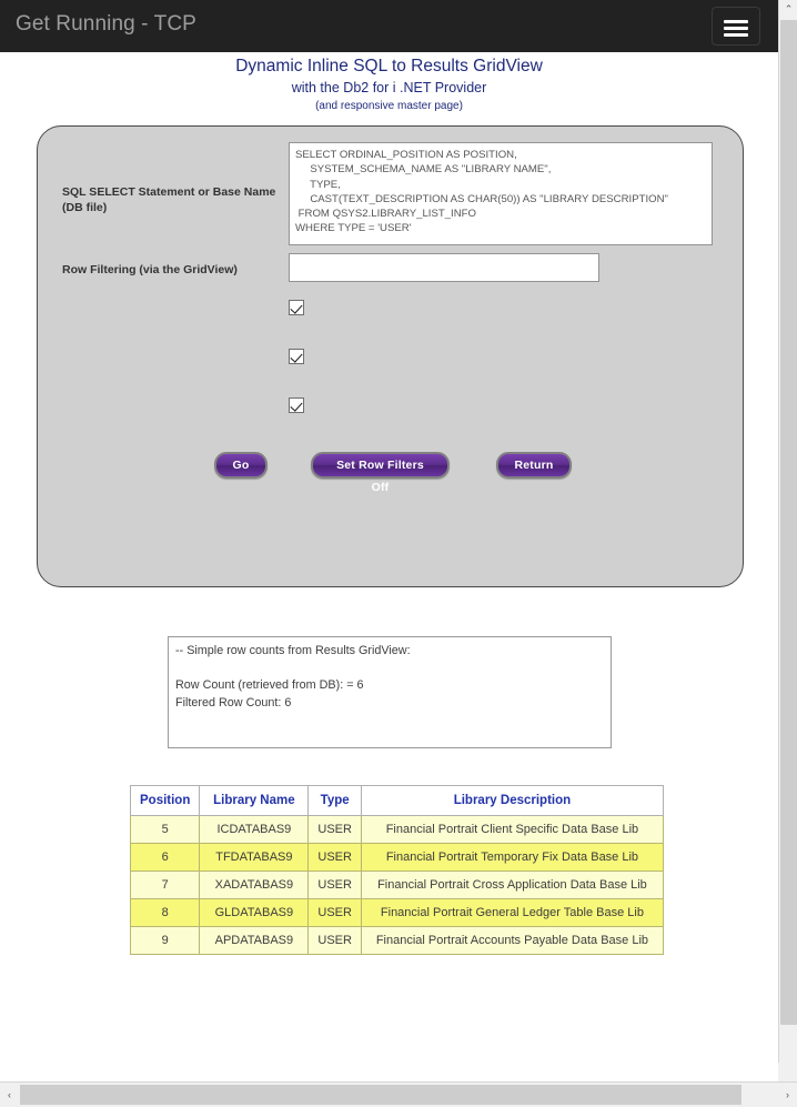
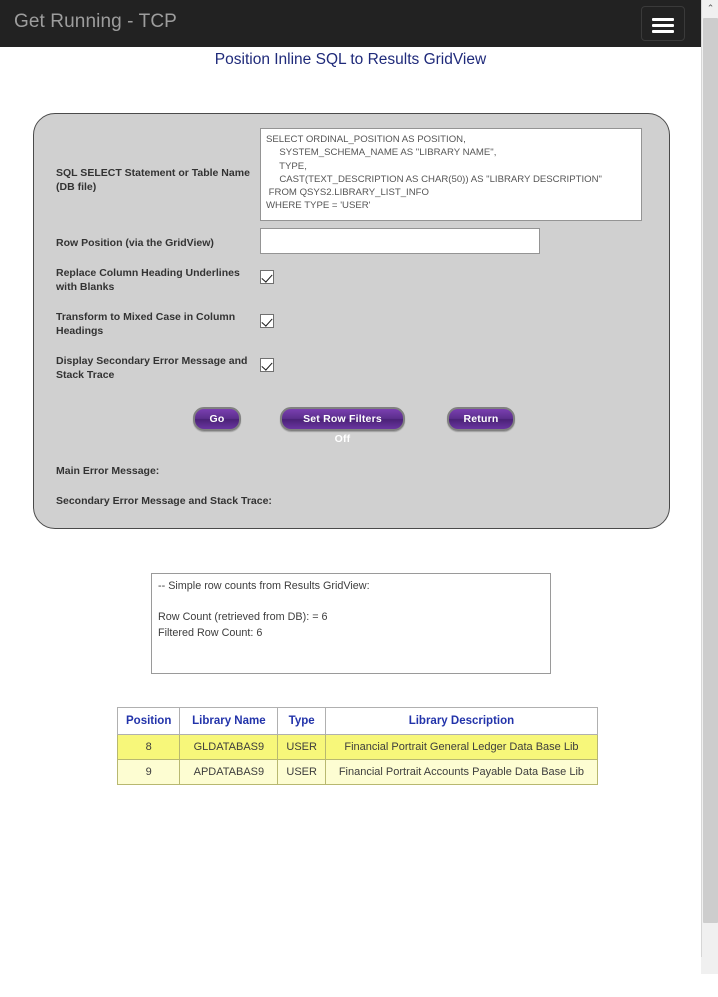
  Get Running - TCP
- Dynamic Inline SQL to Results GridView
+ Position Inline SQL to Results GridView
- with the Db2 for i .NET Provider
- (and responsive master page)
- SQL SELECT Statement or Base Name (DB file)
+ SQL SELECT Statement or Table Name (DB file)
  SELECT ORDINAL_POSITION AS POSITION,
  SYSTEM_SCHEMA_NAME AS "LIBRARY NAME",
  TYPE,
  CAST(TEXT_DESCRIPTION AS CHAR(50)) AS "LIBRARY DESCRIPTION"
  FROM QSYS2.LIBRARY_LIST_INFO
  WHERE TYPE = 'USER'
- Row Filtering (via the GridView)
+ Row Position (via the GridView)
+ Replace Column Heading Underlines with Blanks
+ Transform to Mixed Case in Column Headings
+ Display Secondary Error Message and Stack Trace
  Go
  Set Row Filters Off
  Return
+ Main Error Message:
+ Secondary Error Message and Stack Trace:
  -- Simple row counts from Results GridView:
  Row Count (retrieved from DB): = 6
  Filtered Row Count: 6
  Position	Library Name	Type	Library Description
- 5	ICDATABAS9	USER	Financial Portrait Client Specific Data Base Lib
- 6	TFDATABAS9	USER	Financial Portrait Temporary Fix Data Base Lib
- 7	XADATABAS9	USER	Financial Portrait Cross Application Data Base Lib
- 8	GLDATABAS9	USER	Financial Portrait General Ledger Table Base Lib
+ 8	GLDATABAS9	USER	Financial Portrait General Ledger Data Base Lib
  9	APDATABAS9	USER	Financial Portrait Accounts Payable Data Base Lib
  ⌃
- ‹
- ›
